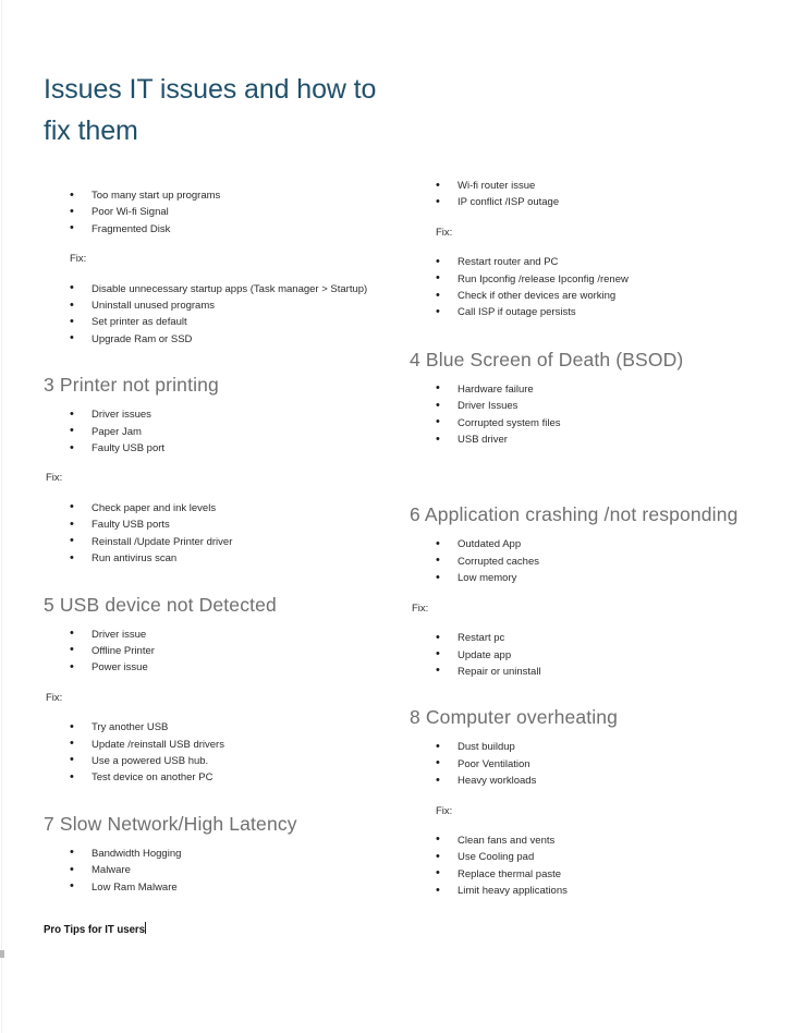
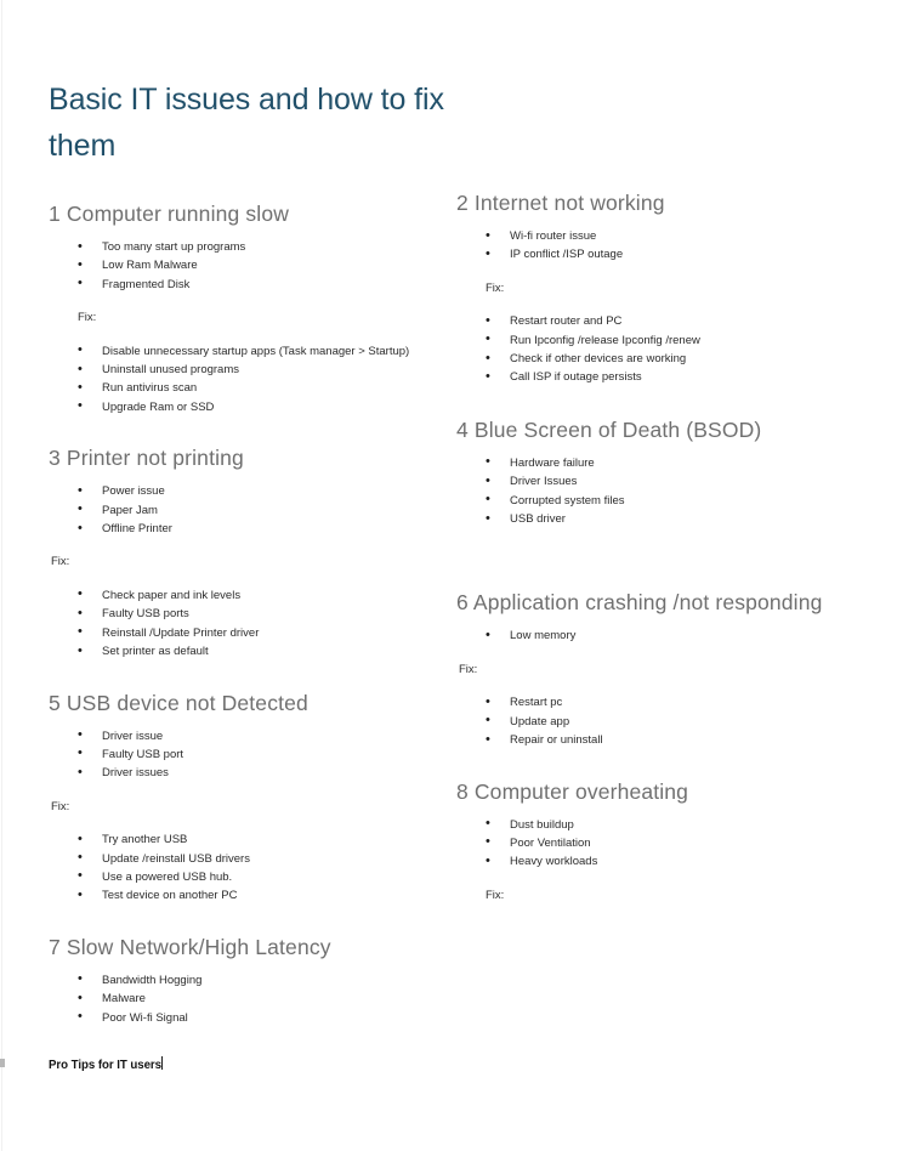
- Issues IT issues and how to fix them
+ Basic IT issues and how to fix them
+ 1 Computer running slow
  Too many start up programs
- Poor Wi-fi Signal
+ Low Ram Malware
  Fragmented Disk
  Fix:
  Disable unnecessary startup apps (Task manager > Startup)
  Uninstall unused programs
- Set printer as default
+ Run antivirus scan
  Upgrade Ram or SSD
  3 Printer not printing
- Driver issues
+ Power issue
  Paper Jam
- Faulty USB port
+ Offline Printer
  Fix:
  Check paper and ink levels
  Faulty USB ports
  Reinstall /Update Printer driver
- Run antivirus scan
+ Set printer as default
  5 USB device not Detected
  Driver issue
- Offline Printer
+ Faulty USB port
- Power issue
+ Driver issues
  Fix:
  Try another USB
  Update /reinstall USB drivers
  Use a powered USB hub.
  Test device on another PC
  7 Slow Network/High Latency
  Bandwidth Hogging
  Malware
- Low Ram Malware
+ Poor Wi-fi Signal
  Pro Tips for IT users
+ 2 Internet not working
  Wi-fi router issue
  IP conflict /ISP outage
  Fix:
  Restart router and PC
  Run Ipconfig /release Ipconfig /renew
  Check if other devices are working
  Call ISP if outage persists
  4 Blue Screen of Death (BSOD)
  Hardware failure
  Driver Issues
  Corrupted system files
  USB driver
  6 Application crashing /not responding
- Outdated App
- Corrupted caches
  Low memory
  Fix:
  Restart pc
  Update app
  Repair or uninstall
  8 Computer overheating
  Dust buildup
  Poor Ventilation
  Heavy workloads
  Fix:
- Clean fans and vents
- Use Cooling pad
- Replace thermal paste
- Limit heavy applications
